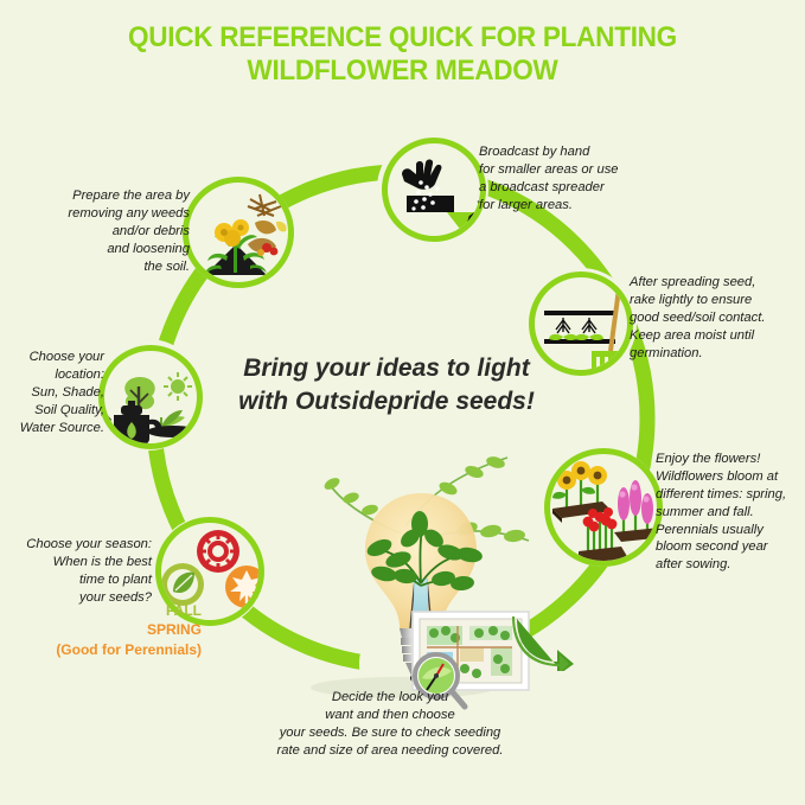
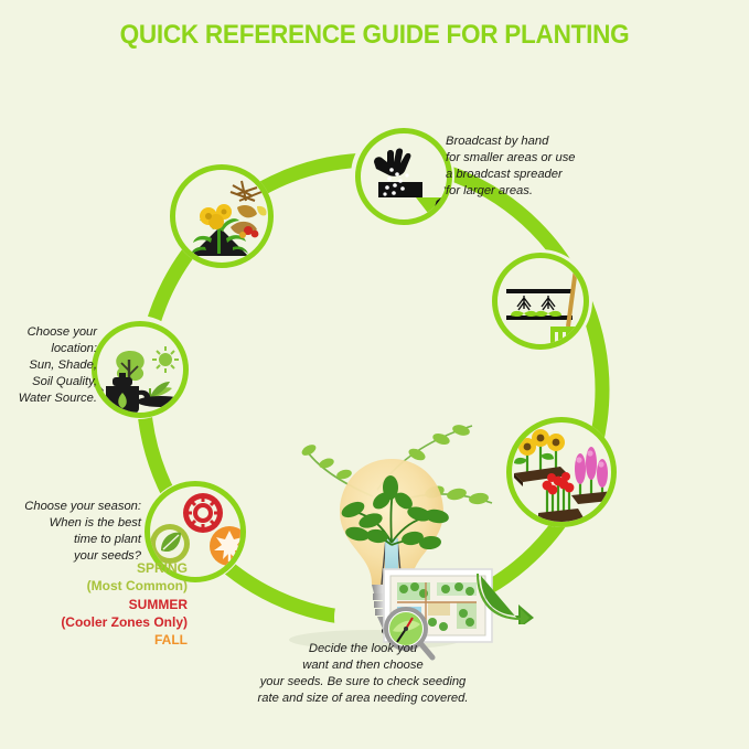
- QUICK REFERENCE QUICK FOR PLANTING
+ QUICK REFERENCE GUIDE FOR PLANTING
- WILDFLOWER MEADOW
- Prepare the area by
- removing any weeds
- and/or debris
- and loosening
- the soil.
  Broadcast by hand
  for smaller areas or use
  a broadcast spreader
  for larger areas.
- After spreading seed,
- rake lightly to ensure
- good seed/soil contact.
- Keep area moist until
- germination.
- Enjoy the flowers!
- Wildflowers bloom at
- different times: spring,
- summer and fall.
- Perennials usually
- bloom second year
- after sowing.
  Decide the look you
  want and then choose
  your seeds. Be sure to check seeding
  rate and size of area needing covered.
  Choose your season:
  When is the best
  time to plant
  your seeds?
- FALL
+ SPRING
+ (Most Common)
+ SUMMER
+ (Cooler Zones Only)
- SPRING
+ FALL
- (Good for Perennials)
  Choose your
  location:
  Sun, Shade,
  Soil Quality,
  Water Source.
- Bring your ideas to light
- with Outsidepride seeds!
